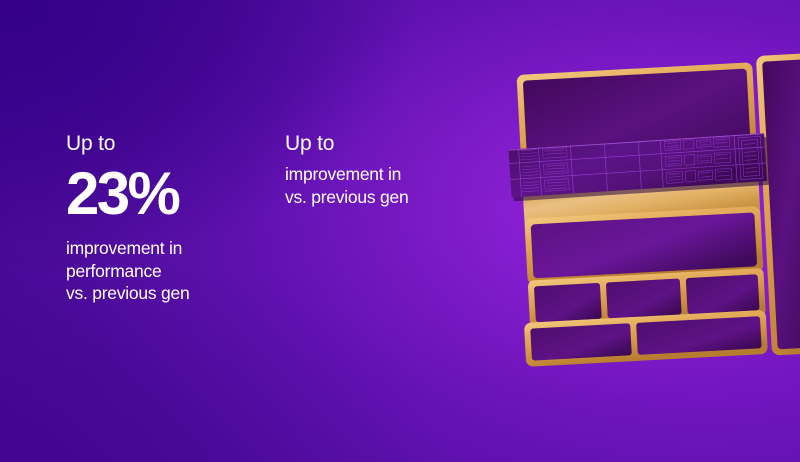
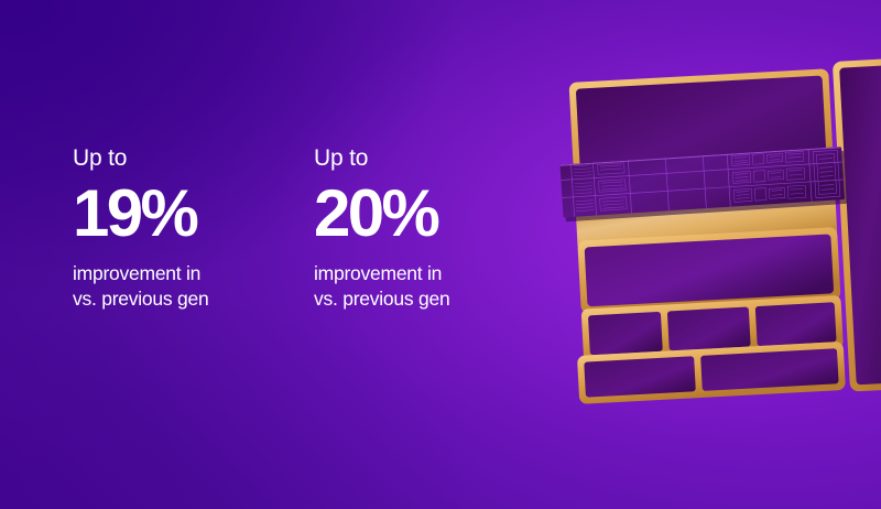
  Up to
- 23%
+ 19%
  improvement in
- performance
  vs. previous gen
  Up to
+ 20%
  improvement in
  vs. previous gen
